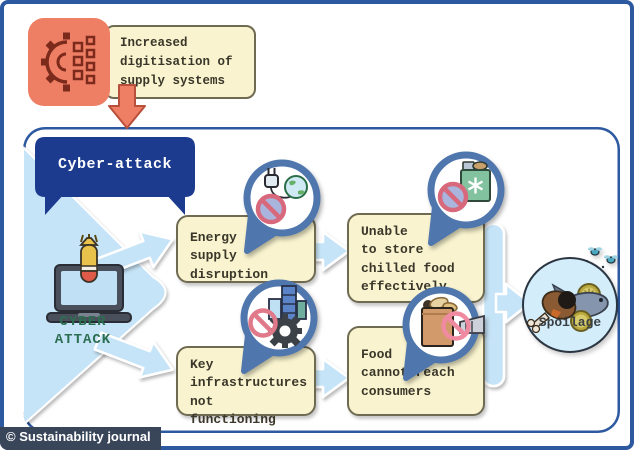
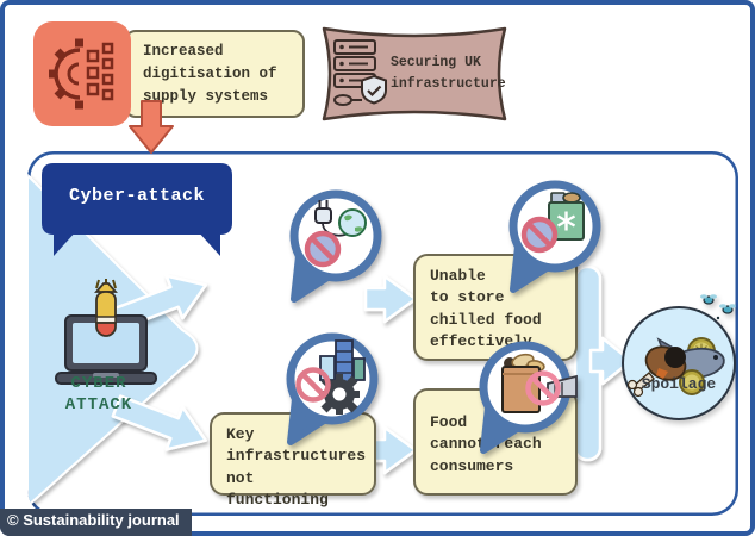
  Increased
  digitisation of
  supply systems
+ Securing UK
+ infrastructure
  Cyber-attack
  CYBER
  ATTACK
- Energy
- supply
- disruption
  Unable
  to store
  chilled food
  effectivel
  Key
  infrastructures
  not functioning
  Food
  canno reach
  consumers
  Spoilage
  © Sustainability journal
